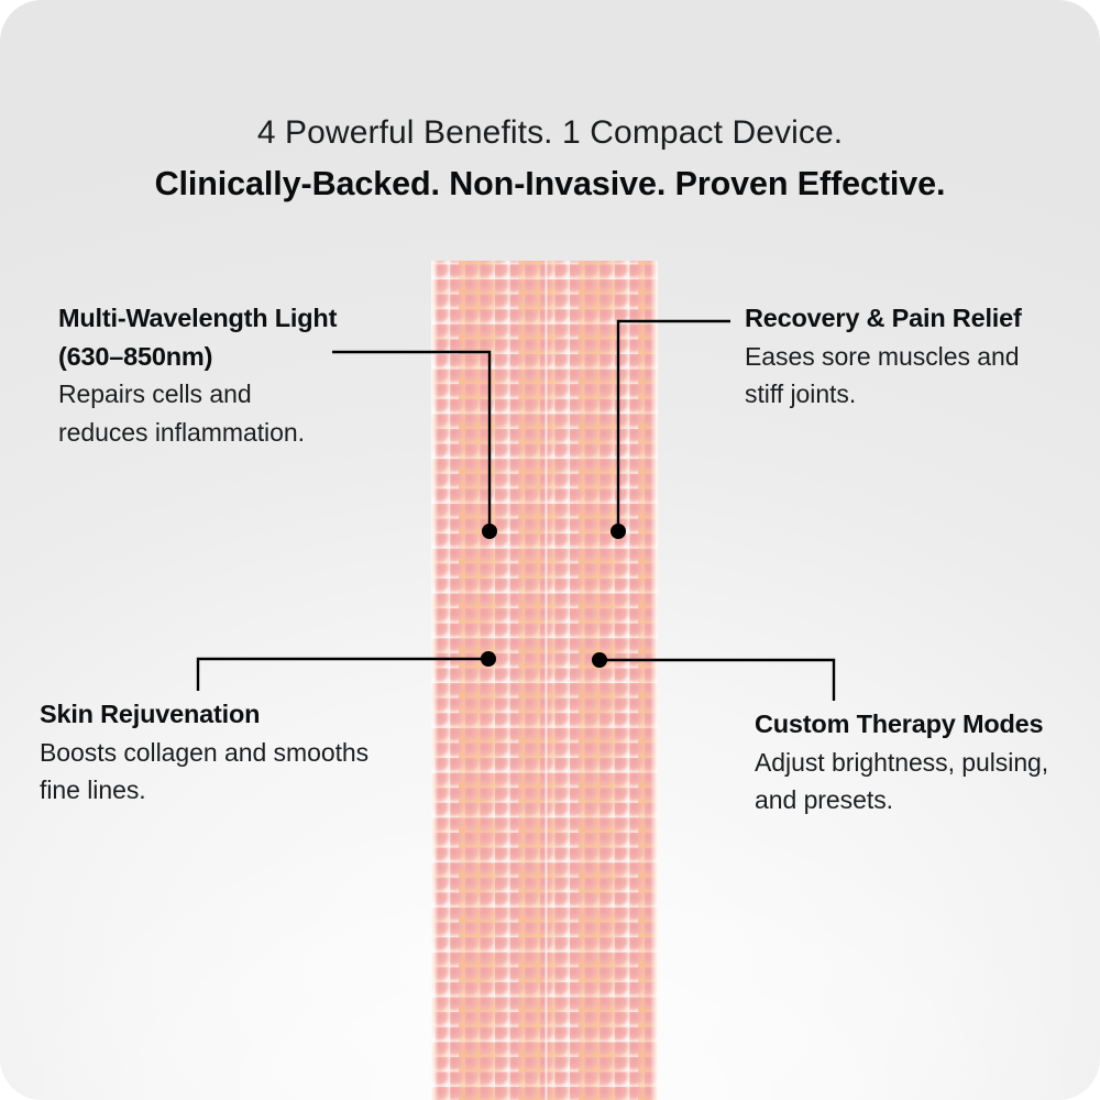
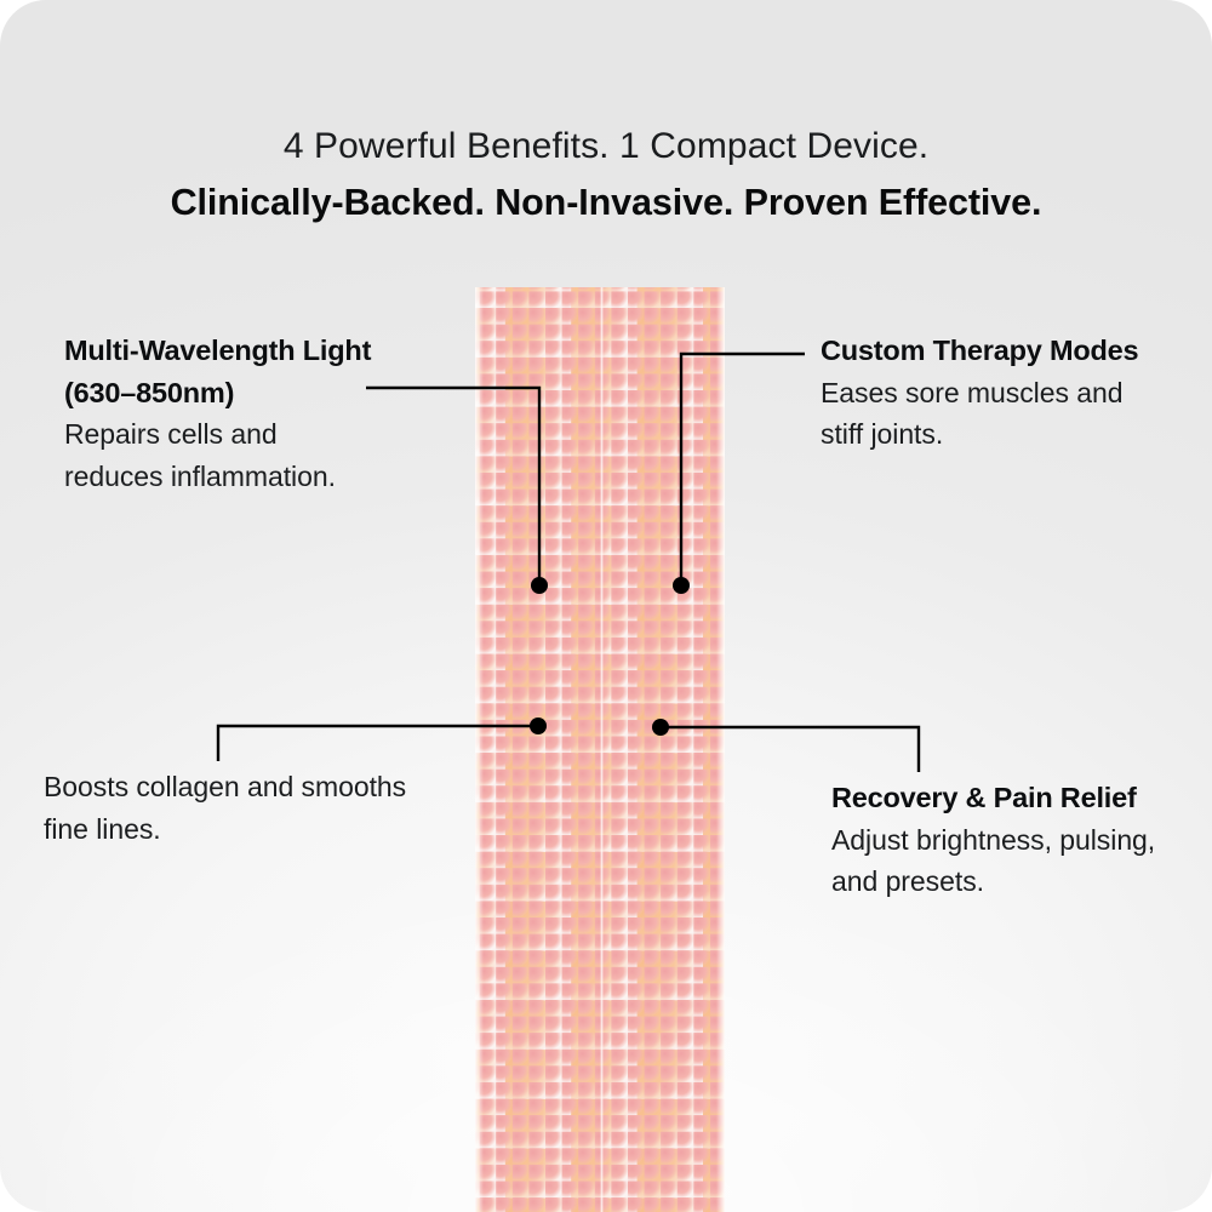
  4 Powerful Benefits. 1 Compact Device.
  Clinically-Backed. Non-Invasive. Proven Effective.
  Multi-Wavelength Light (630–850nm)
  Repairs cells and reduces inflammation.
- Recovery & Pain Relief
+ Custom Therapy Modes
  Eases sore muscles and stiff joints.
- Skin Rejuvenation
  Boosts collagen and smooths fine lines.
- Custom Therapy Modes
+ Recovery & Pain Relief
  Adjust brightness, pulsing, and presets.
